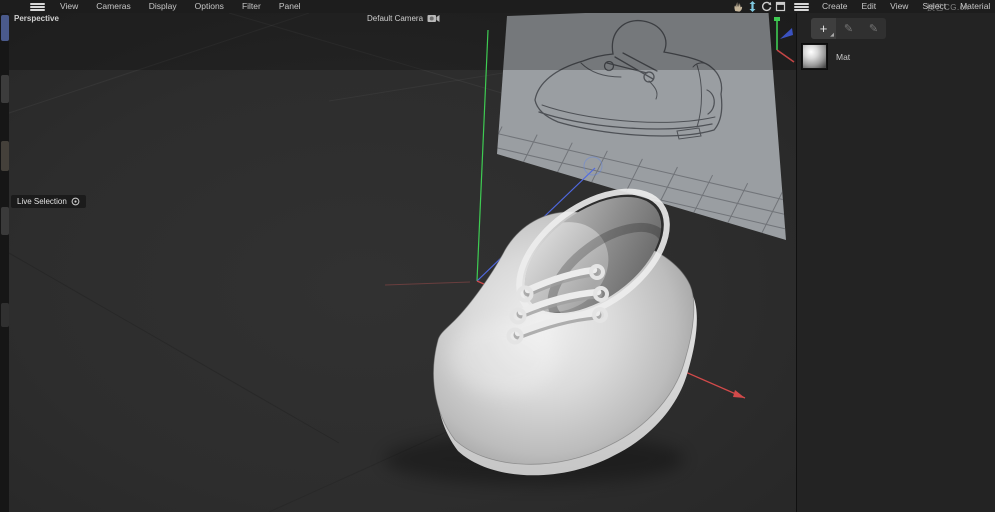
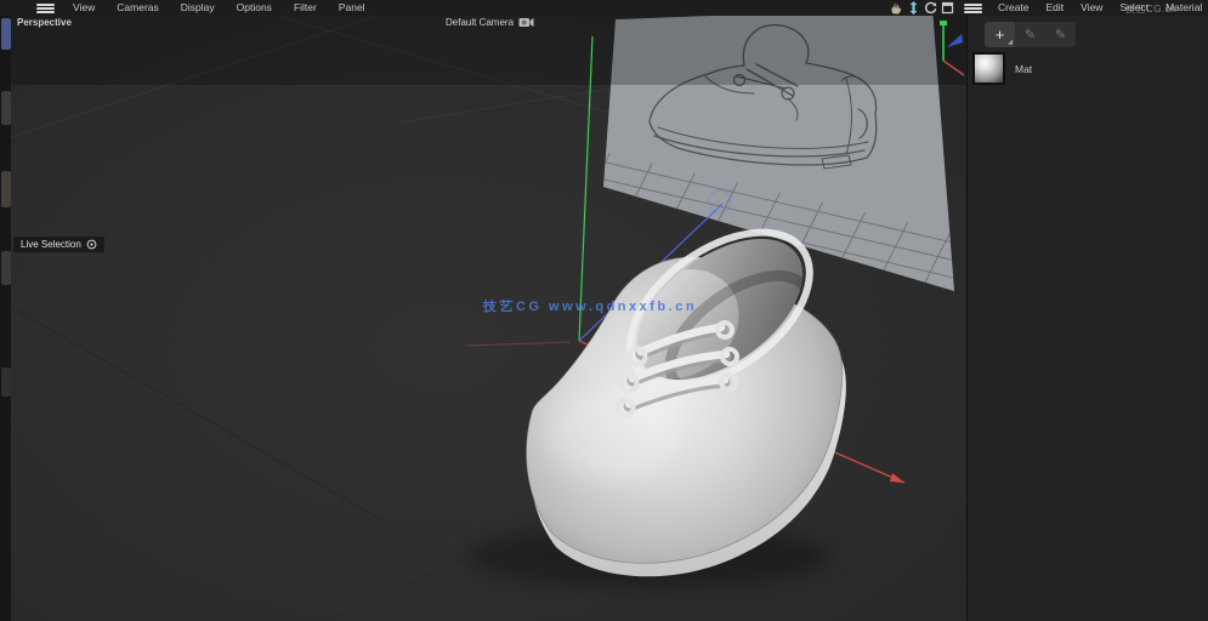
  View
  Cameras
  Display
  Options
  Filter
  Panel
  Create
  Edit
  View
  Select
  Material
  技艺CG.cn
  Perspective
  Default Camera
  Live Selection
+ 技艺CG www.qdnxxfb.cn
  +
  ✎
  ✎
  Mat
